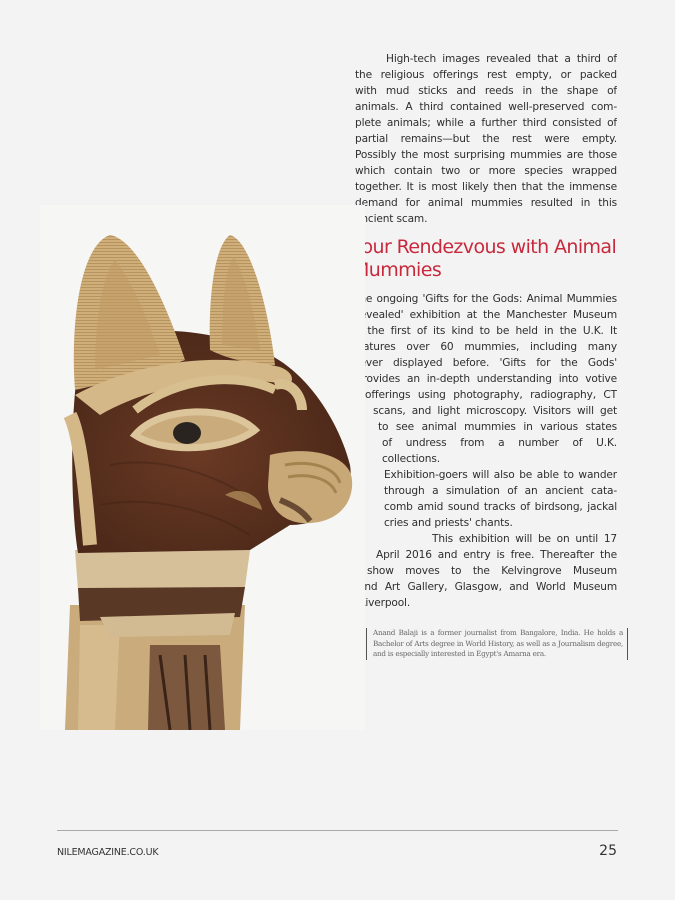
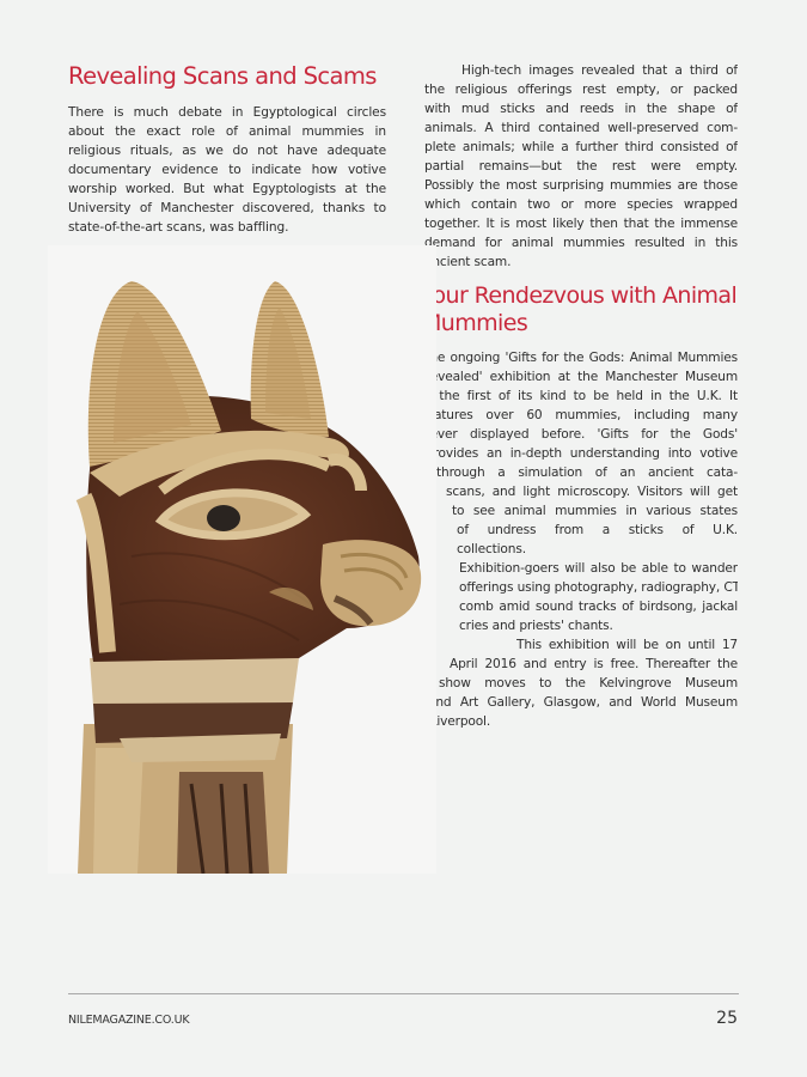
+ Revealing Scans and Scams
+ There is much debate in Egyptological circles about the exact role of animal mummies in religious rituals, as we do not have adequate documentary evidence to indicate how votive worship worked. But what Egyptologists at the University of Manchester discovered, thanks to state-of-the-art scans, was baffling.
  High-tech images revealed that a third of
  the religious offerings rest empty, or packed
  with mud sticks and reeds in the shape of
  animals. A third contained well-preserved com-
  plete animals; while a further third consisted of
  partial remains—but the rest were empty.
  Possibly the most surprising mummies are those
  which contain two or more species wrapped
  together. It is most likely then that the immense
  demand for animal mummies resulted in this
  cient scam.
  our Rendezvous with Animal
  ummies
  e ongoing 'Gifts for the Gods: Animal Mummies
  vealed' exhibition at the Manchester Museum
  the first of its kind to be held in the U.K. It
  atures over 60 mummies, including many
  ver displayed before. 'Gifts for the Gods'
  ovides an in-depth understanding into votive
- offerings using photography, radiography, CT
+ through a simulation of an ancient cata-
  scans, and light microscopy. Visitors will get
  to see animal mummies in various states
- of undress from a number of U.K.
+ of undress from a sticks of U.K.
  collections.
  Exhibition-goers will also be able to wander
- through a simulation of an ancient cata-
+ offerings using photography, radiography, CT
  comb amid sound tracks of birdsong, jackal
  cries and priests' chants.
  This exhibition will be on until 17
  April 2016 and entry is free. Thereafter the
  show moves to the Kelvingrove Museum
  nd Art Gallery, Glasgow, and World Museum
  iverpool.
- Anand Balaji is a former journalist from Bangalore, India. He holds a Bachelor of Arts degree in World History, as well as a Journalism degree, and is especially interested in Egypt's Amarna era.
  NILEMAGAZINE.CO.UK
  25
